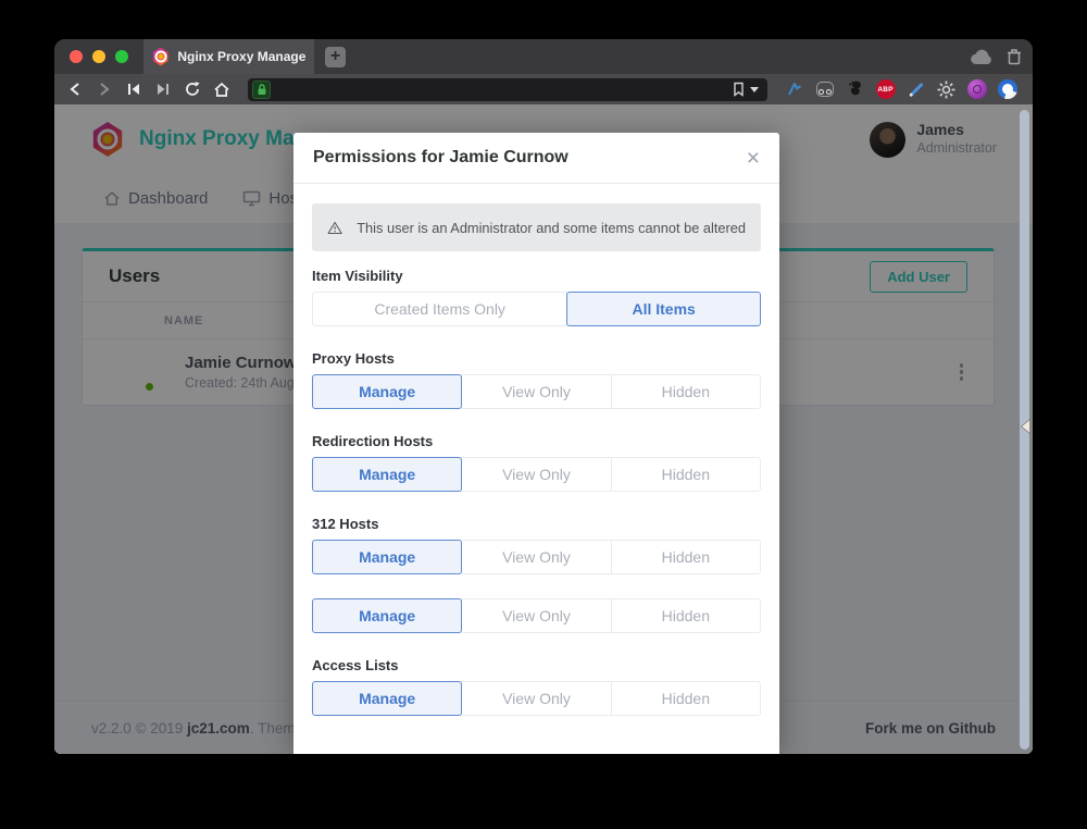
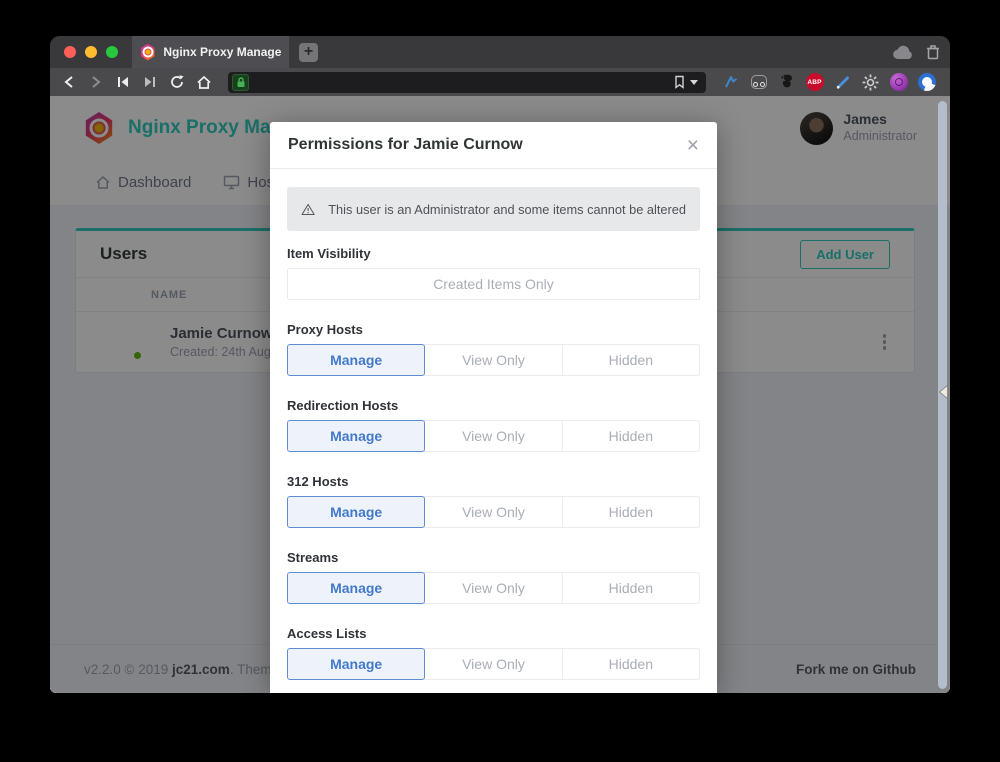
  Nginx Proxy Manage
  +
  Nginx Proxy Ma
  James
  Administrator
  Dashboard
  Users
  Add User
  NAME
  Jamie Curnow
  v2.2.0 © 2019 jc21.com. Them
  Fork me on Github
  Permissions for Jamie Curnow
  ×
  This user is an Administrator and some items cannot be altered
  Item Visibility
  Created Items Only
- All Items
  Proxy Hosts
  Manage
  View Only
  Hidden
  Redirection Hosts
  Manage
  View Only
  Hidden
  312 Hosts
  Manage
  View Only
  Hidden
+ Streams
  Manage
  View Only
  Hidden
  Access Lists
  Manage
  View Only
  Hidden
